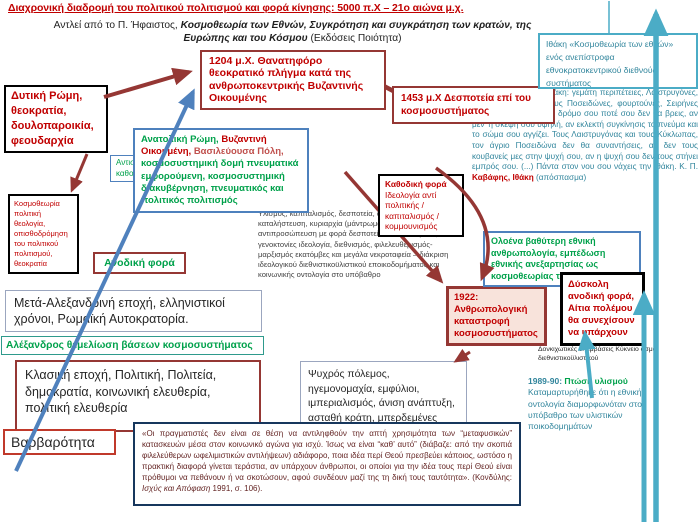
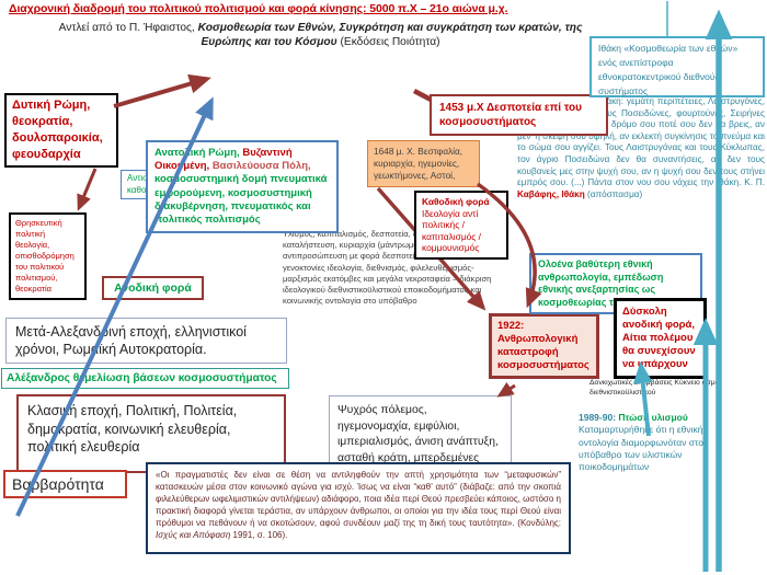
  Διαχρονική διαδρομή του πολιτικού πολιτισμού και φορά κίνησης: 5000 π.Χ – 21ο αιώνα μ.χ.
  Αντλεί από το Π. Ήφαιστος, Κοσμοθεωρία των Εθνών, Συγκρότηση και συγκράτηση των κρατών, της Ευρώπης και του Κόσμου (Εκδόσεις Ποιότητα)
  Δυτική Ρώμη, θεοκρατία, δουλοπαροικία, φεουδαρχία
- Κοσμοθεωρία πολιτική θεολογία, οπισθοδρόμηση του πολιτικού πολιτισμού, θεοκρατία
+ Θρησκευτική πολιτική θεολογία, οπισθοδρόμηση του πολιτικού πολιτισμού, θεοκρατία
- 1204 μ.Χ. Θανατηφόρο θεοκρατικό πλήγμα κατά της ανθρωποκεντρικής Βυζαντινής Οικουμένης
  1453 μ.Χ Δεσποτεία επί του κοσμοσυστήματος
+ 1648 μ. Χ. Βεστφαλία, κυριαρχία, ηγεμονίες, γεωκτήμονες, Αστοί,
  Ανατοική Ρώμη, Βυζαντινή Οικομένη, Βασιλεύουσα Πόλη, κοσοσυστημική δομή πνευματικά εμορούμενη, κοσμοσυστημική δακυβέρνηση, πνευματικός και ολιτικός πολιτισμός
  Καθοδική φορά
  Ιδεολογία αντί πολιτικής / καπιταλισμός / κομμουνισμός
  Υλισμός, καπιταλισμός, δεσποτεία, καταλήστευση, κυριαρχία (μάντρωμ αντιπροσώπευση με φορά δεσποτε γενοκτονίες ιδεολογία, διεθνισμός, φιλελευθεισμός-μαρξισμός εκατόμβες και μεγάλα νεκροταφεία – διάκριση ιδεολογικού διεθνιστικοϋλιστικού εποικοδομήματο και κοινωνικής οντολογία στο υπόβαθρο
  Αοδική φορά
  Μετά-Αλεξανδινή εποχή, ελληνιστικοί χρόνοι, Ρωμϊκή Αυτοκρατορία.
  Αλέξανδρος θμελίωση βάσεων κοσμοσυστήματος
  Κλασιή εποχή, Πολιτική, Πολιτεία, δημοκρατία, κοινωνική ελευθερία, ποιτική ελευθερία
  Βαρβαρότητα
  Ψυχρός πόλεμος, ηγεμονομαχία, εμφύλιοι, ιμπεριαλισμός, άνιση ανάπτυξη, ασταθή κράτη, μπερδεμένες
  «Οι πραγματιστές δεν είναι σε θέση να αντιληφθούν την απτή χρησιμότητα των “μεταφυσικών” κατασκευών μέσα στον κοινωνικό αγώνα για ισχύ. Ίσως να είναι “καθ’ αυτό” (διάβαζε: από την σκοπιά φιλελεύθερων ωφελιμιστικών αντιλήψεων) αδιάφορο, ποια ιδέα περί Θεού πρεσβεύει κάποιος, ωστόσο η πρακτική διαφορά γίνεται τεράστια, αν υπάρχουν άνθρωποι, οι οποίοι για την ιδέα τους περί Θεού είναι πρόθυμοι να πεθάνουν ή να σκοτώσουν, αφού συνδέουν μαζί της τη δική τους ταυτότητα». (Κονδύλης: Ισχύς και Απόφαση 1991, σ. 106).
  1922: Ανθρωπολογική καταστροφή κοσμοσυστήματος
  Ολοένα βαθύτερη εθνική ανθρωπολογία, εμπέδωση εθνικής ανεξαρτησίας ως κοσμοθεωρίας τ
  Δύσκολη ανοδική φορά, Αίτια πολέμου θα συνεχίσουν να υπάρχουν
  1989-90: Πτώσ υλισμού Καταμαρτυρήθηε ότι η εθνική οντολογία διαμορφωνόταν στο υπόβαθρο των υλιστικών ποικοδομημάτων
  Ιθάκη «Κοσμοθεωρία των εθών» ενός ανεπίστροφα εθνοκρατοκεντρικού διεθνού συστήματος
  άκη: γεμάτη περιπέτειες, Λστρυγόνες, υς Ποσειδώνες, φουρτούν, Σειρήνες δρόμο σου ποτέ σου δενα βρεις, αν μεν’ η σκέψη σου υψηλή, αν εκλεκτή συγκίνησις το πνεύμα και το σώμα σου αγγίζει. Τους Λαιστρυγόνας και τους Κύκλωπας, τον άγριο Ποσειδώνα δεν θα συναντήσεις, α δεν τους κουβανείς μες στην ψυχή σου, αν η ψυχή σου δενους στήνει εμπρός σου. (...) Πάντα στον νου σου νάχεις τηνάκη. Κ. Π. Καβάφης, Ιθάκη (απόσπασμα)
